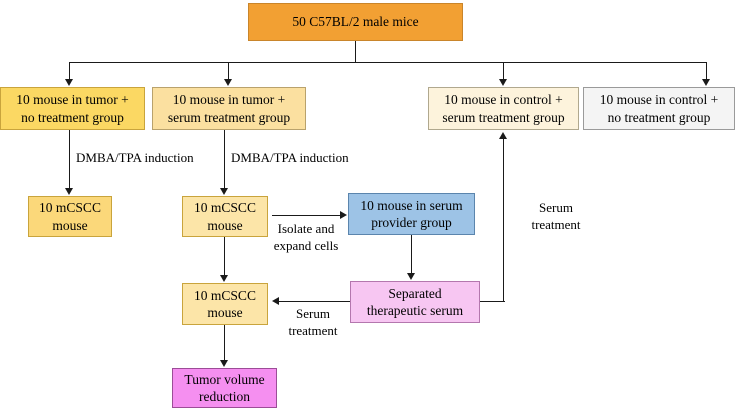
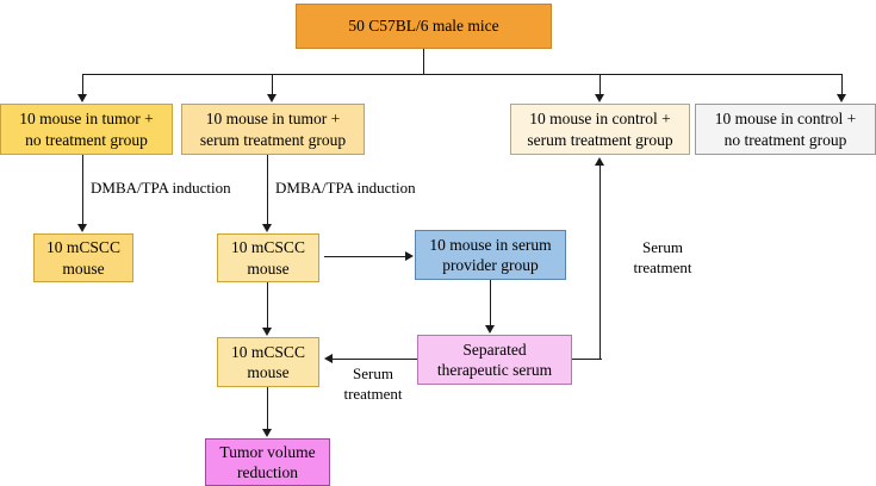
- 50 C57BL/2 male mice
+ 50 C57BL/6 male mice
  10 mouse in tumor +
  no treatment group
  10 mouse in tumor +
  serum treatment group
  10 mouse in control +
  serum treatment group
  10 mouse in control +
  no treatment group
  DMBA/TPA induction
  DMBA/TPA induction
  10 mCSCC
  mouse
  10 mCSCC
  mouse
- Isolate and
- expand cells
  10 mouse in serum
  provider group
  10 mCSCC
  mouse
  Separated
  therapeutic serum
  Serum
  treatment
  Serum
  treatment
  Tumor volume
  reduction
